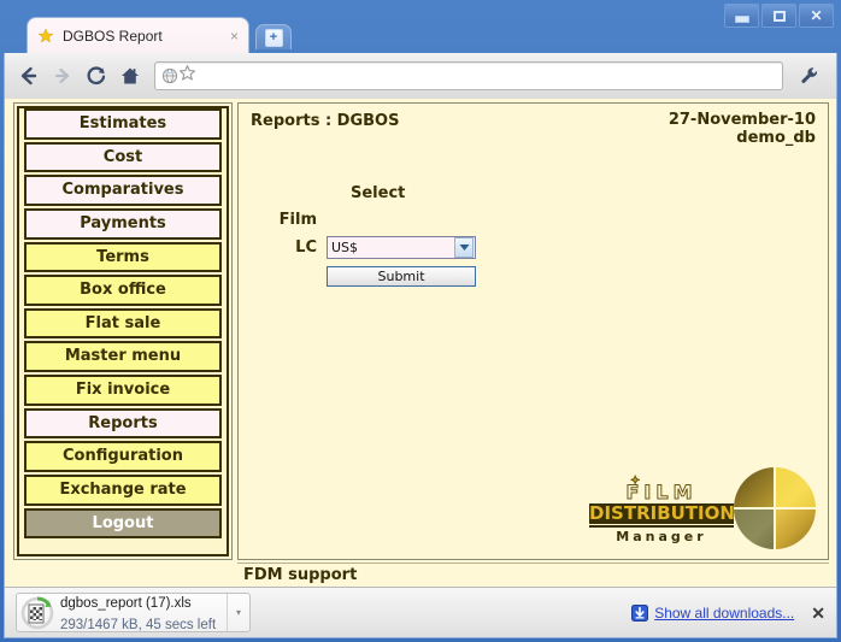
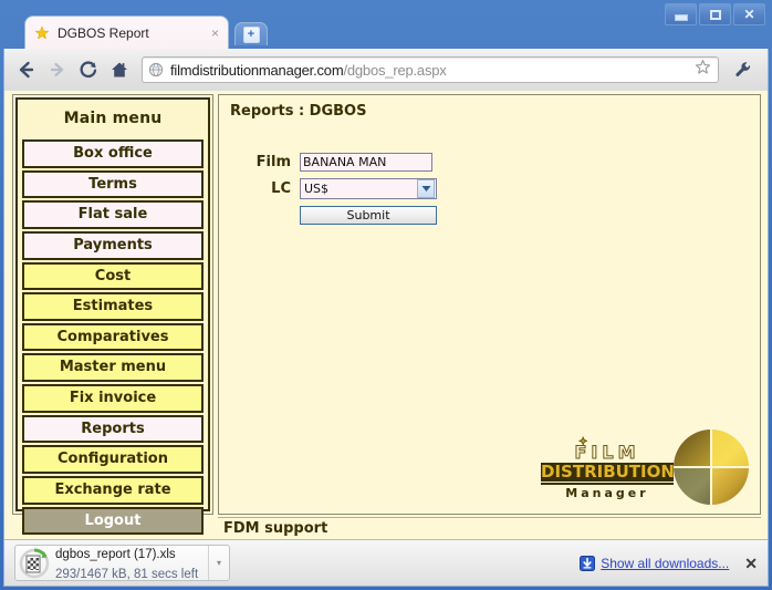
  ✕
  DGBOS Report
  ×
  +
+ filmdistributionmanager.com/dgbos_rep.aspx
+ Main menu
- Estimates
+ Box office
- Cost
+ Terms
- Comparatives
+ Flat sale
  Payments
- Terms
+ Cost
- Box office
+ Estimates
- Flat sale
+ Comparatives
  Master menu
  Fix invoice
  Reports
  Configuration
  Exchange rate
  Logout
  Reports : DGBOS
- 27-November-10
- demo_db
- Select
  Film
+ BANANA MAN
  LC
  US$
  Submit
  ✦
  FILM
  DISTRIBUTION
  Manager
  FDM support
- dgbos_report (17).xls 293/1467 kB, 45 secs left
+ dgbos_report (17).xls 293/1467 kB, 81 secs left
  ▾
  Show all downloads...
  ✕
